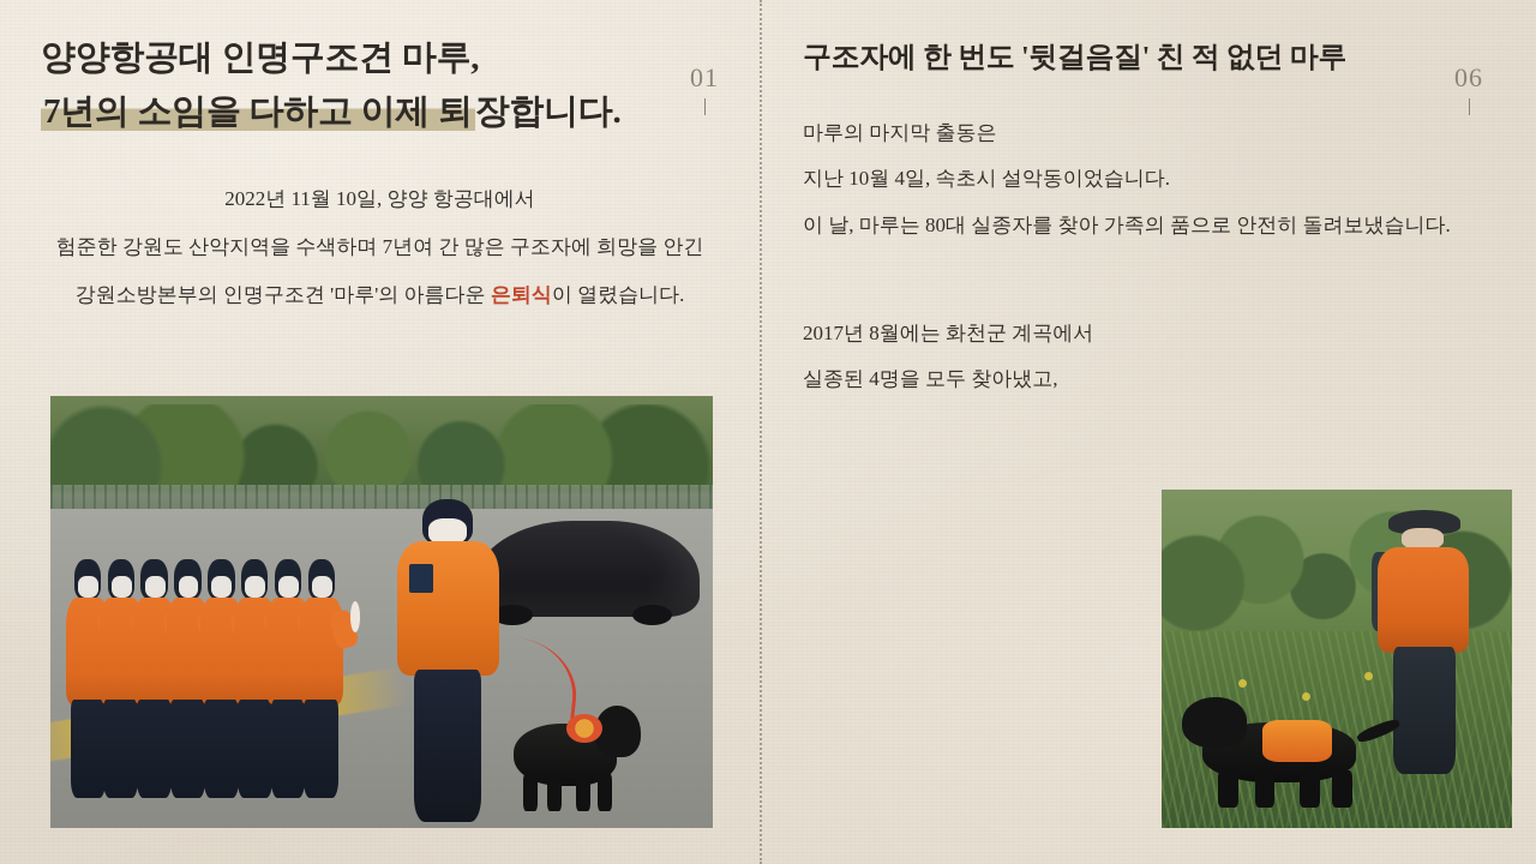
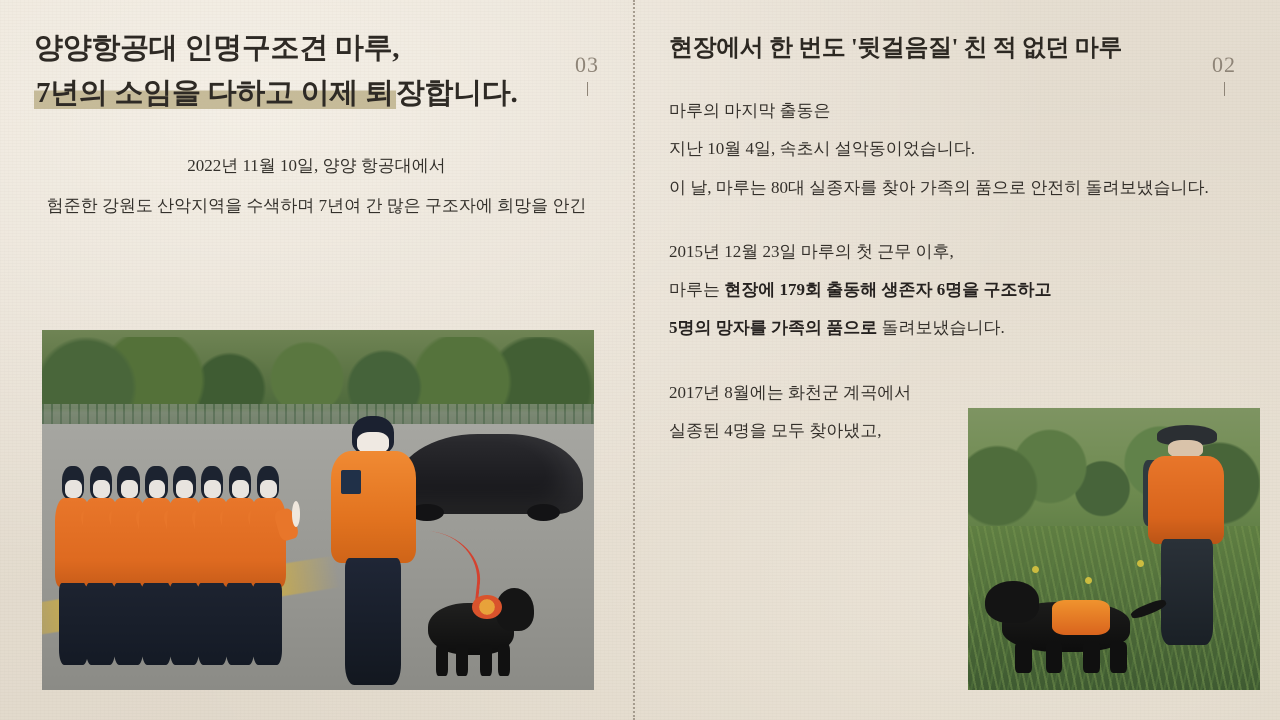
  양양항공대 인명구조견 마루,
  7년의 소임을 다하고 이제 퇴장합니다.
  2022년 11월 10일, 양양 항공대에서
  험준한 강원도 산악지역을 수색하며 7년여 간 많은 구조자에 희망을 안긴
- 강원소방본부의 인명구조견 '마루'의 아름다운 은퇴식이 열렸습니다.
- 01
+ 03
- 구조자에 한 번도 '뒷걸음질' 친 적 없던 마루
+ 현장에서 한 번도 '뒷걸음질' 친 적 없던 마루
  마루의 마지막 출동은
  지난 10월 4일, 속초시 설악동이었습니다.
  이 날, 마루는 80대 실종자를 찾아 가족의 품으로 안전히 돌려보냈습니다.
+ 2015년 12월 23일 마루의 첫 근무 이후,
+ 마루는 현장에 179회 출동해 생존자 6명을 구조하고
+ 5명의 망자를 가족의 품으로 돌려보냈습니다.
  2017년 8월에는 화천군 계곡에서
  실종된 4명을 모두 찾아냈고,
- 06
+ 02
